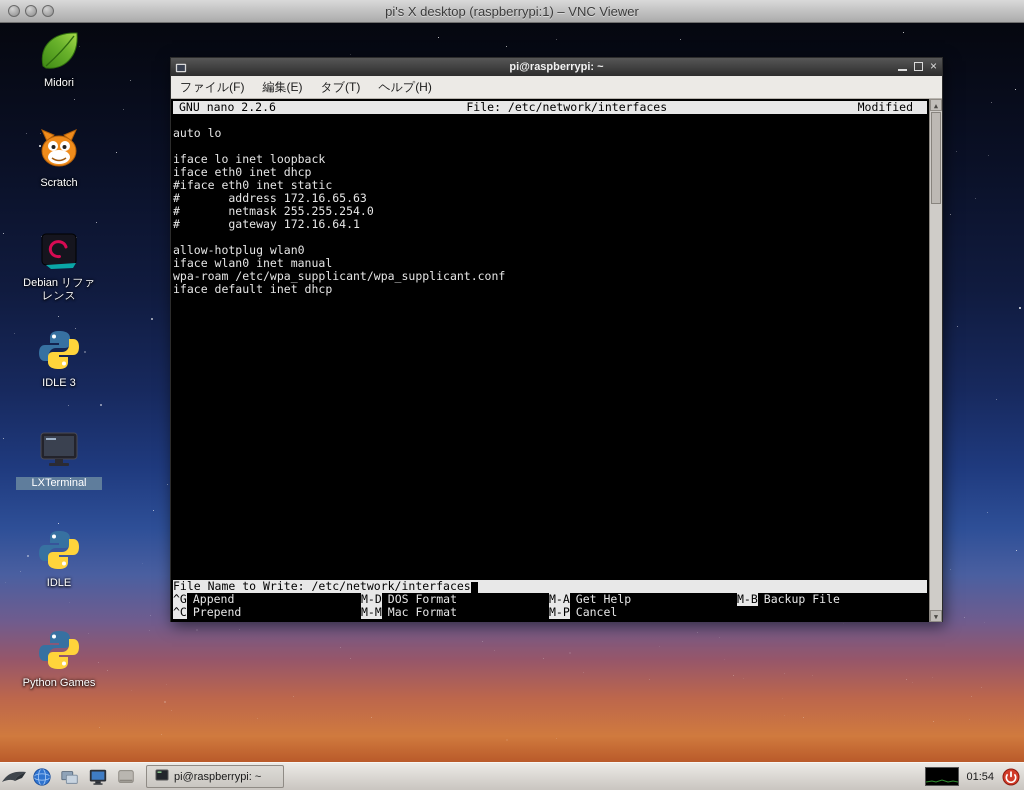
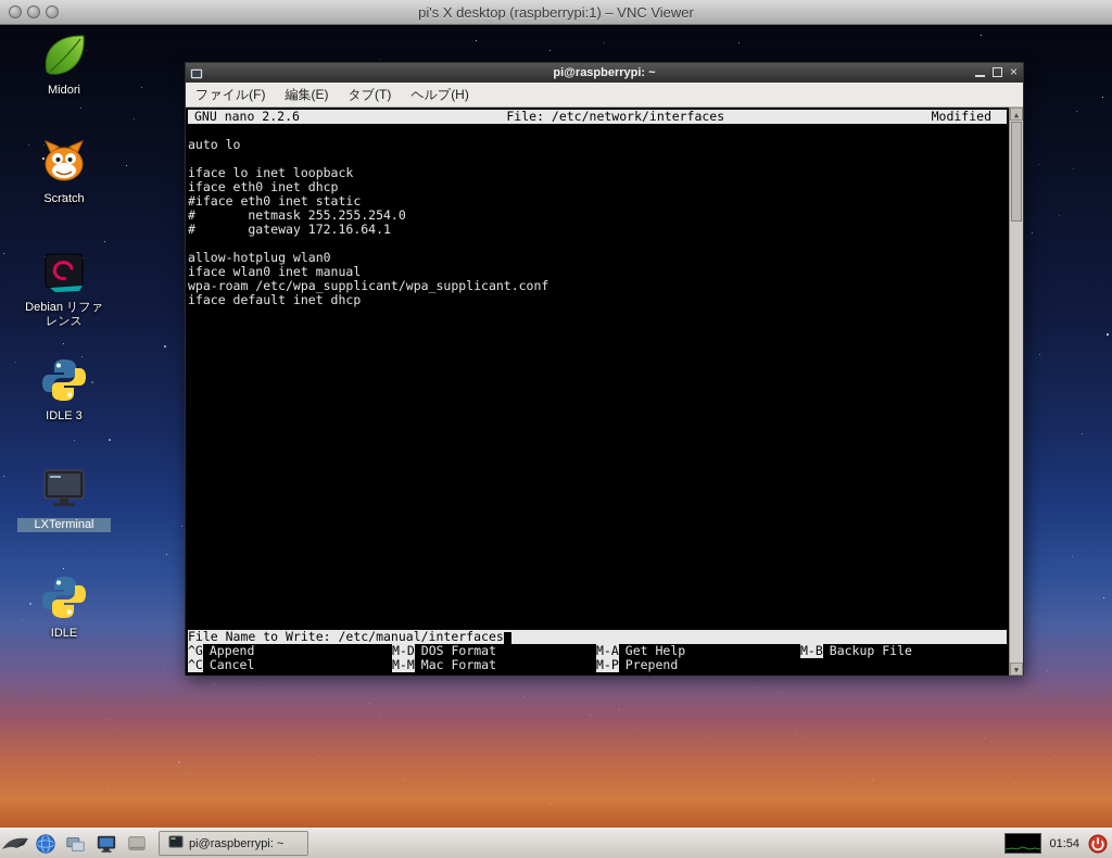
  pi's X desktop (raspberrypi:1) – VNC Viewer
  Midori
  Scratch
  Debian リファレンス
  IDLE 3
  LXTerminal
  IDLE
- Python Games
  pi@raspberrypi: ~
  ×
  ファイル(F)
  編集(E)
  タブ(T)
  ヘルプ(H)
  GNU nano 2.2.6
  File: /etc/network/interfaces
  Modified
  auto lo
  iface lo inet loopback
  iface eth0 inet dhcp
  #iface eth0 inet static
- # address 172.16.65.63
  # netmask 255.255.254.0
  # gateway 172.16.64.1
  allow-hotplug wlan0
  iface wlan0 inet manual
  wpa-roam /etc/wpa_supplicant/wpa_supplicant.conf
  iface default inet dhcp
- File Name to Write: /etc/network/interfaces
+ File Name to Write: /etc/manual/interfaces
  ^G Append
  M-D DOS Format
  M-A Get Help
  M-B Backup File
- ^C Prepend
+ ^C Cancel
  M-M Mac Format
- M-P Cancel
+ M-P Prepend
  ▲
  ▼
  pi@raspberrypi: ~
  01:54
